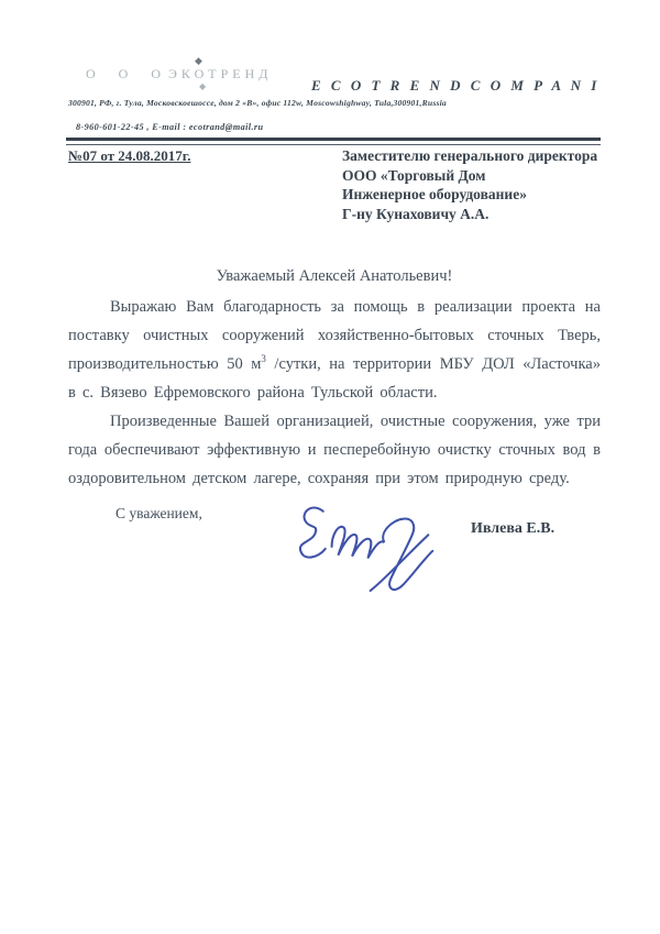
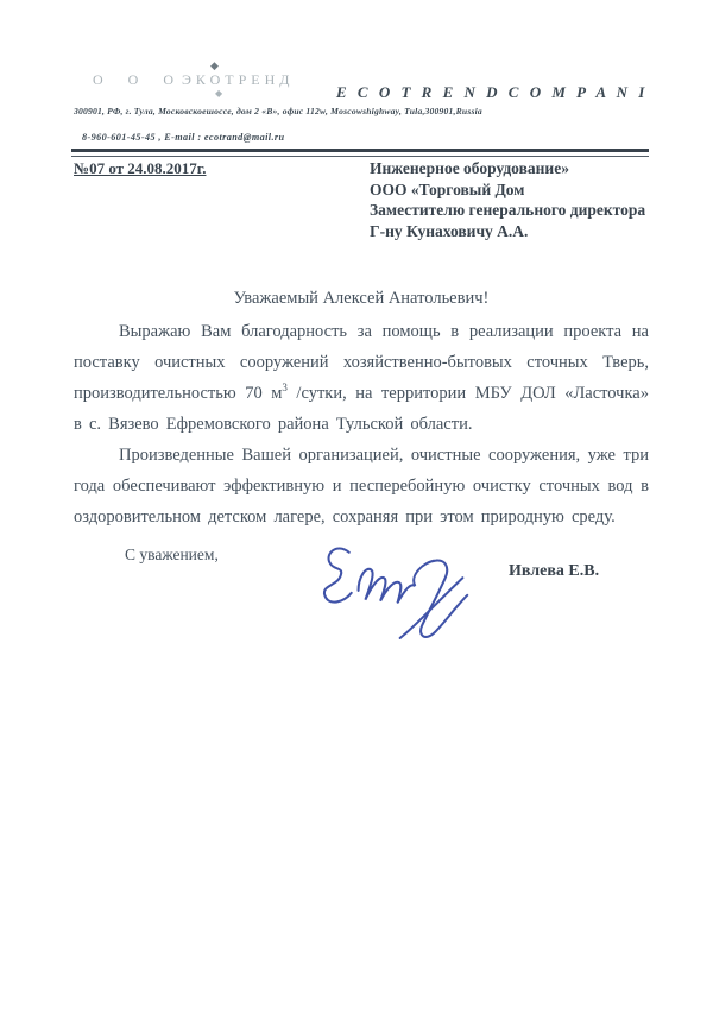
  О О О
  ЭКОТРЕНД
  ◆
  ◆
  E C O T R E N D C O M P A N I
  300901, РФ, г. Тула, Московскоешоссе, дом 2 «В», офис 112w, Moscowshighway, Tula,300901,Russia
- 8-960-601-22-45 , E-mail : ecotrand@mail.ru
+ 8-960-601-45-45 , E-mail : ecotrand@mail.ru
  №07 от 24.08.2017г.
- Заместителю генерального директора
+ Инженерное оборудование»
  ООО «Торговый Дом
- Инженерное оборудование»
+ Заместителю генерального директора
  Г-ну Кунаховичу А.А.
  Уважаемый Алексей Анатольевич!
- Выражаю Вам благодарность за помощь в реализации проекта на поставку очистных сооружений хозяйственно-бытовых сточных Тверь, производительностью 50 м3 /сутки, на территории МБУ ДОЛ «Ласточка» в с. Вязево Ефремовского района Тульской области.
+ Выражаю Вам благодарность за помощь в реализации проекта на поставку очистных сооружений хозяйственно-бытовых сточных Тверь, производительностью 70 м3 /сутки, на территории МБУ ДОЛ «Ласточка» в с. Вязево Ефремовского района Тульской области.
  Произведенные Вашей организацией, очистные сооружения, уже три года обеспечивают эффективную и песперебойную очистку сточных вод в оздоровительном детском лагере, сохраняя при этом природную среду.
  С уважением,
  Ивлева Е.В.
